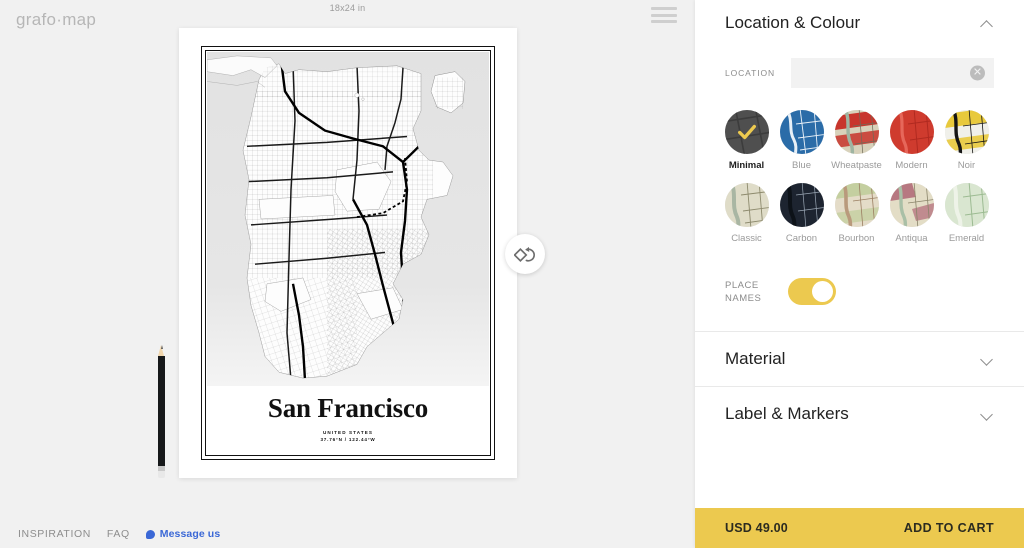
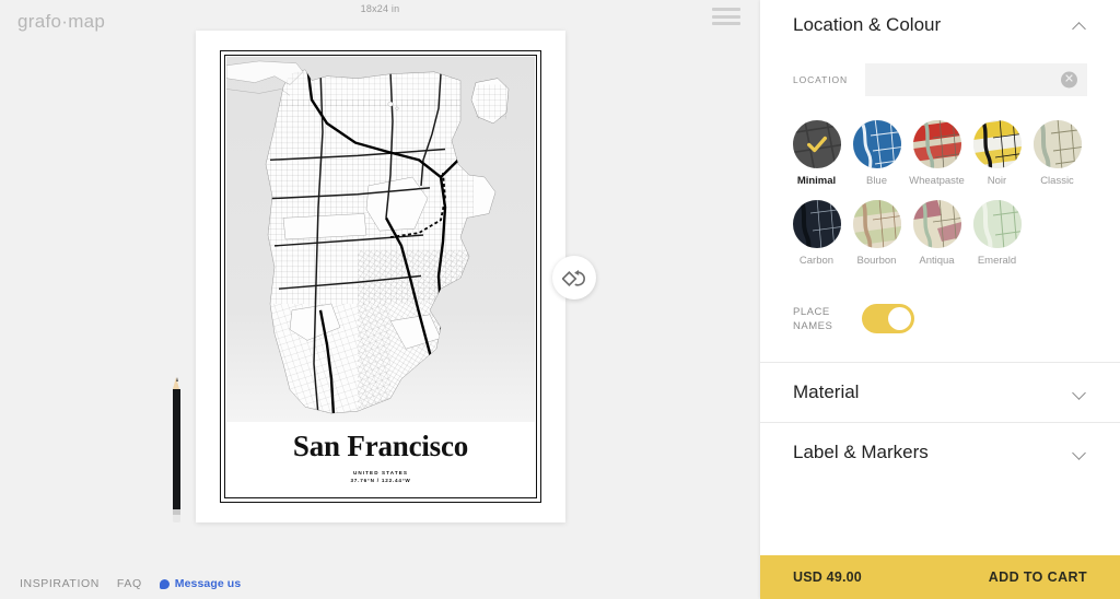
  grafo·map
  18x24 in
  San Francisco
  INSPIRATION
  FAQ
  Message us
  Location & Colour
  LOCATION
  ✕
  Minimal
  Blue
  Wheatpaste
- Modern
  Noir
  Classic
  Carbon
  Bourbon
  Antiqua
  Emerald
  PLACE
  NAMES
  Material
  Label & Markers
  USD 49.00
  ADD TO CART
